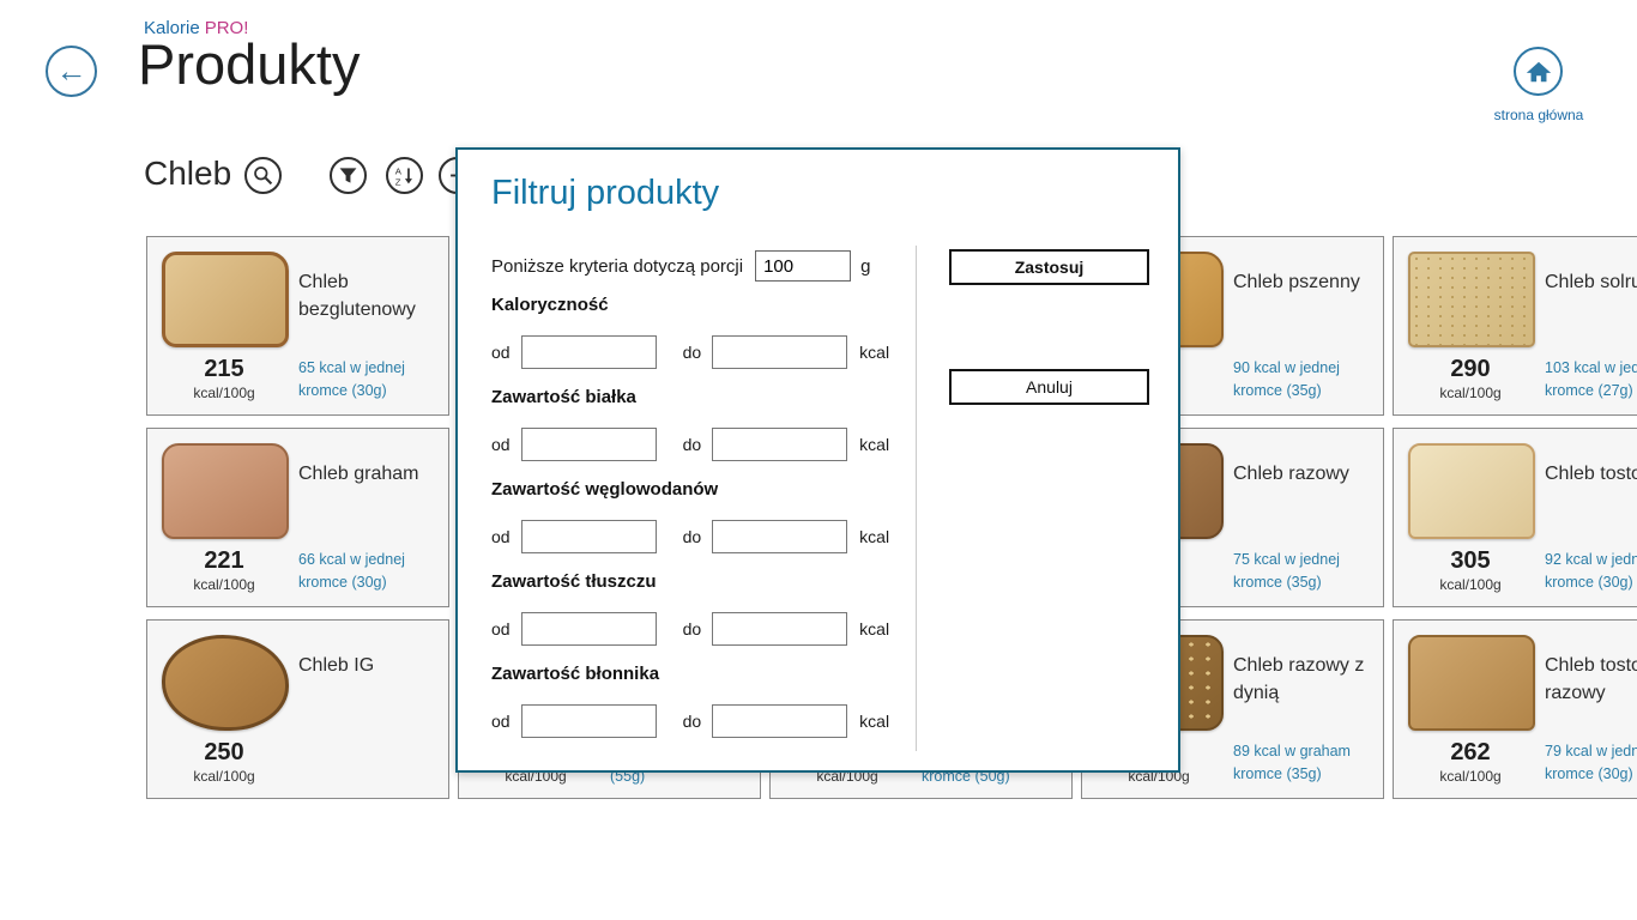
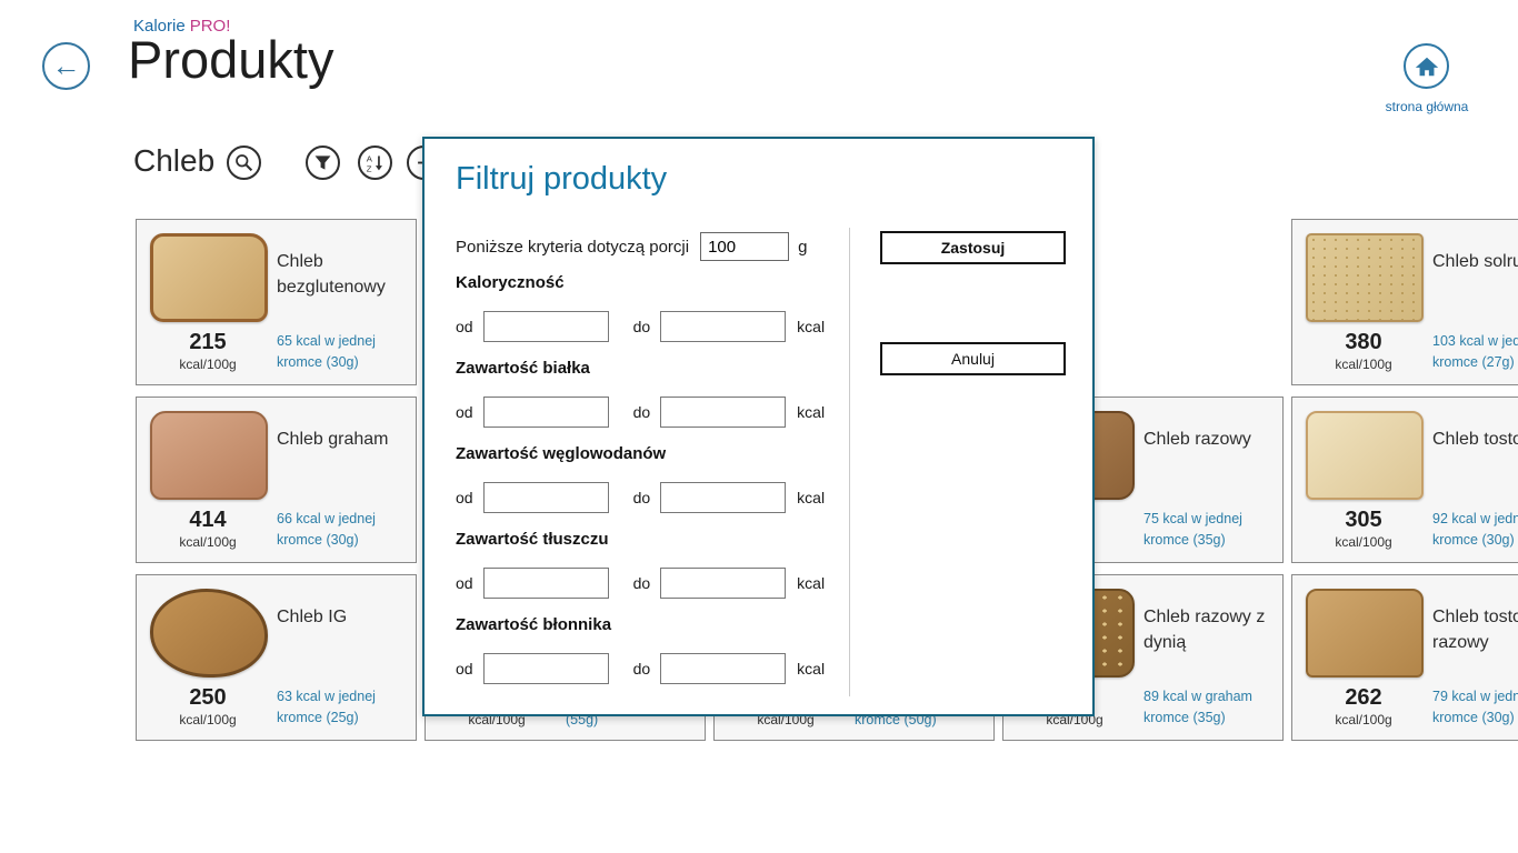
  ←
  Kalorie PRO!
  Produkty
  strona główna
  Chleb
  A
  Z
  Chleb bezglutenowy
  215
  kcal/100g
  65 kcal w jednej kromce (30g)
  Chleb graham
- 221
+ 414
  kcal/100g
  66 kcal w jednej kromce (30g)
  Chleb IG
  250
  kcal/100g
+ 63 kcal w jednej kromce (25g)
  kcal/100g
  (55g)
  kcal/100g
  kromce (50g)
- Chleb pszenny
- 90 kcal w jednej kromce (35g)
  Chleb razowy
  75 kcal w jednej kromce (35g)
  Chleb razowy z dynią
  kcal/100g
  89 kcal w graham kromce (35g)
  Chleb solru
- 290
+ 380
  kcal/100g
  103 kcal w jed kromce (27g)
  Chleb tosto
  305
  kcal/100g
  92 kcal w jedn kromce (30g)
  Chleb tosto razowy
  262
  kcal/100g
  79 kcal w jedn kromce (30g)
  Filtruj produkty
  Poniższe kryteria dotyczą porcji
  100
  g
  Kaloryczność
  od
  do
  kcal
  Zawartość białka
  od
  do
  kcal
  Zawartość węglowodanów
  od
  do
  kcal
  Zawartość tłuszczu
  od
  do
  kcal
  Zawartość błonnika
  od
  do
  kcal
  Zastosuj
  Anuluj
